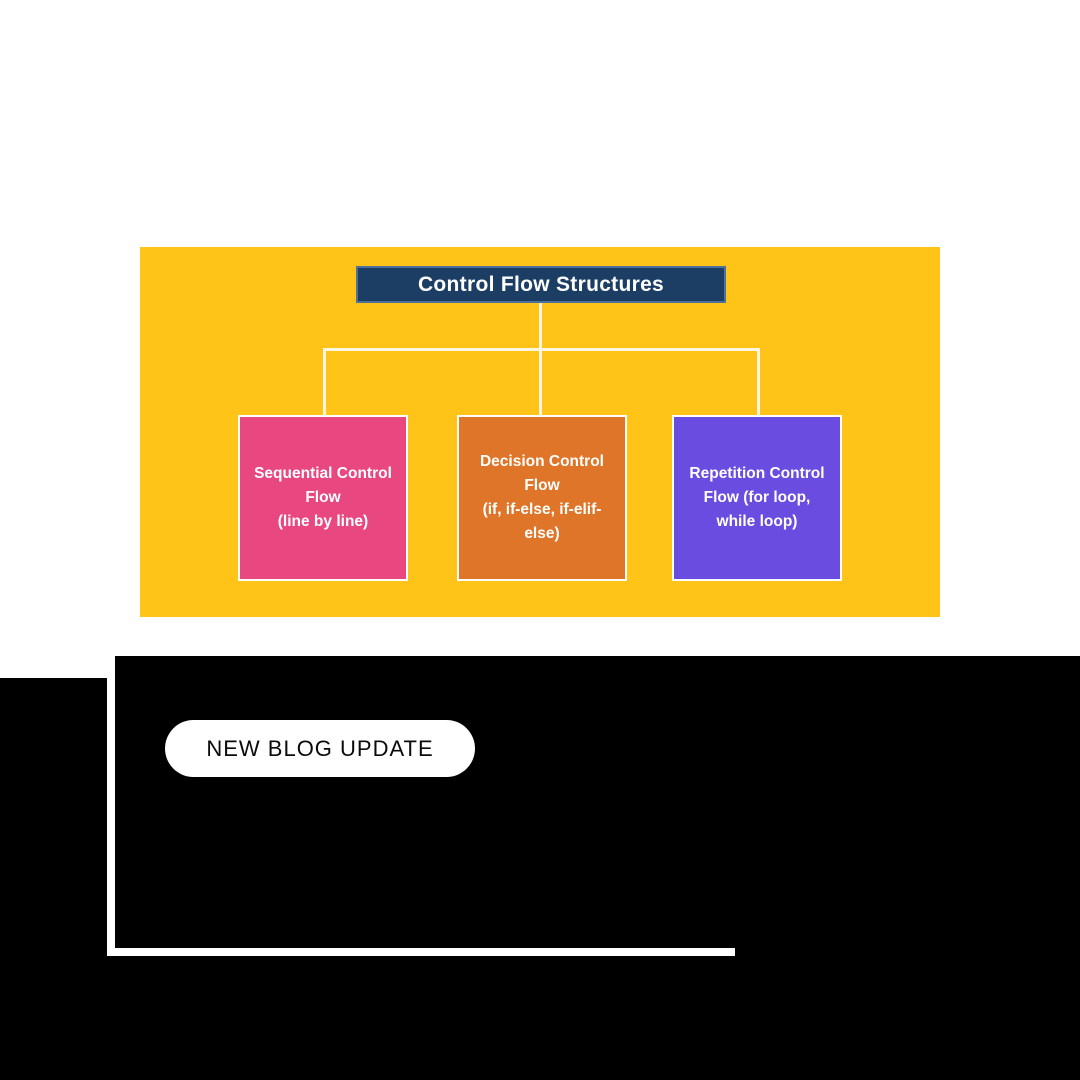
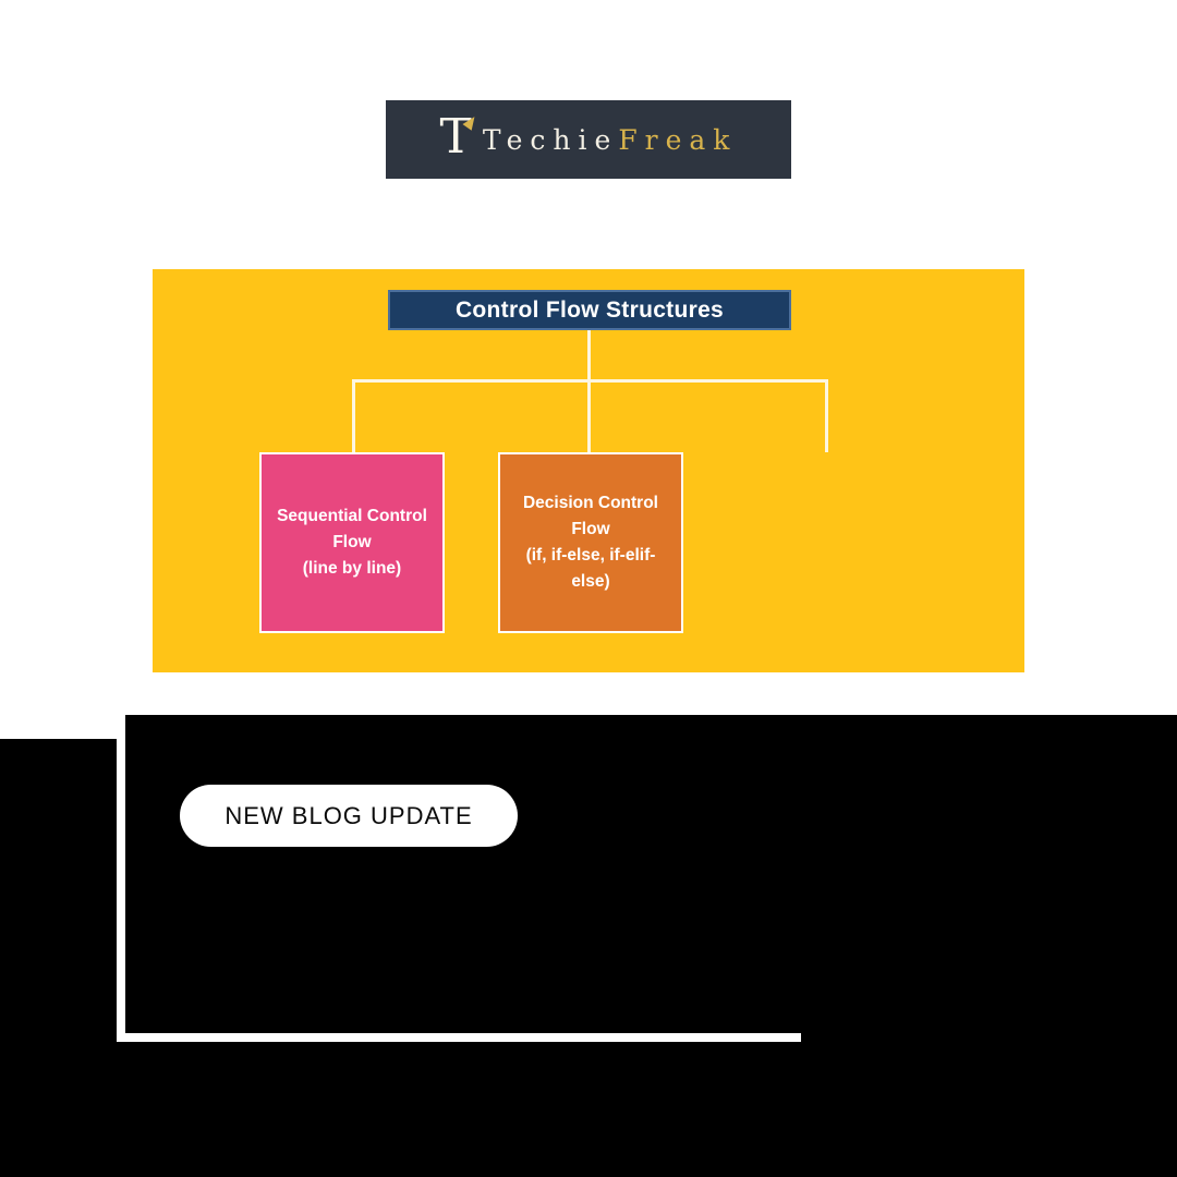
+ T
+ Techie
+ Freak
  Control Flow Structures
  Sequential Control
  Flow
  (line by line)
  Decision Control
  Flow
  (if, if-else, if-elif-
  else)
- Repetition Control
- Flow (for loop,
- while loop)
  NEW BLOG UPDATE
